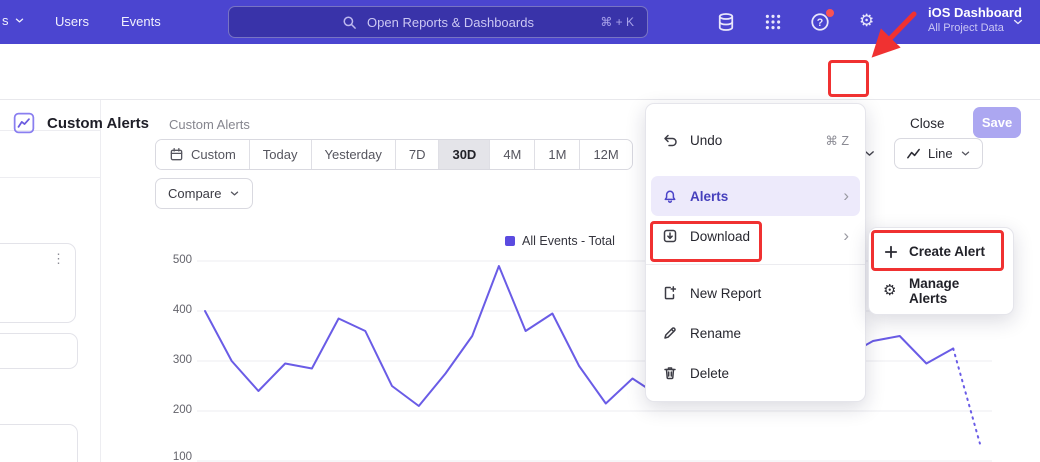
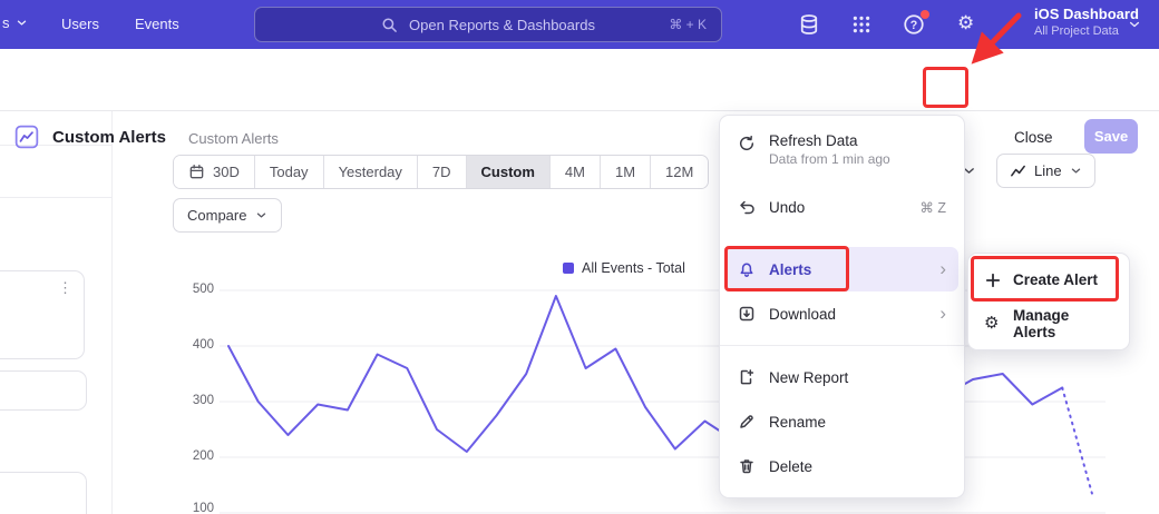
  500
  400
  300
  200
  100
  All Events - Total
  ⋮
- Custom
+ 30D
  Today
  Yesterday
  7D
- 30D
+ Custom
  4M
  1M
  12M
  Compare
  Line
  Custom Alerts
  Custom Alerts
  Close
  Save
  s
  Users
  Events
  Open Reports & Dashboards
  ⌘ + K
  ?
  ⚙
  iOS Dashboard
  All Project Data
+ Refresh Data
+ Data from 1 min ago
  Undo
  ⌘ Z
  Alerts
  ›
  Download
  ›
  New Report
  Rename
  Delete
  Create Alert
  ⚙
  Manage Alerts
